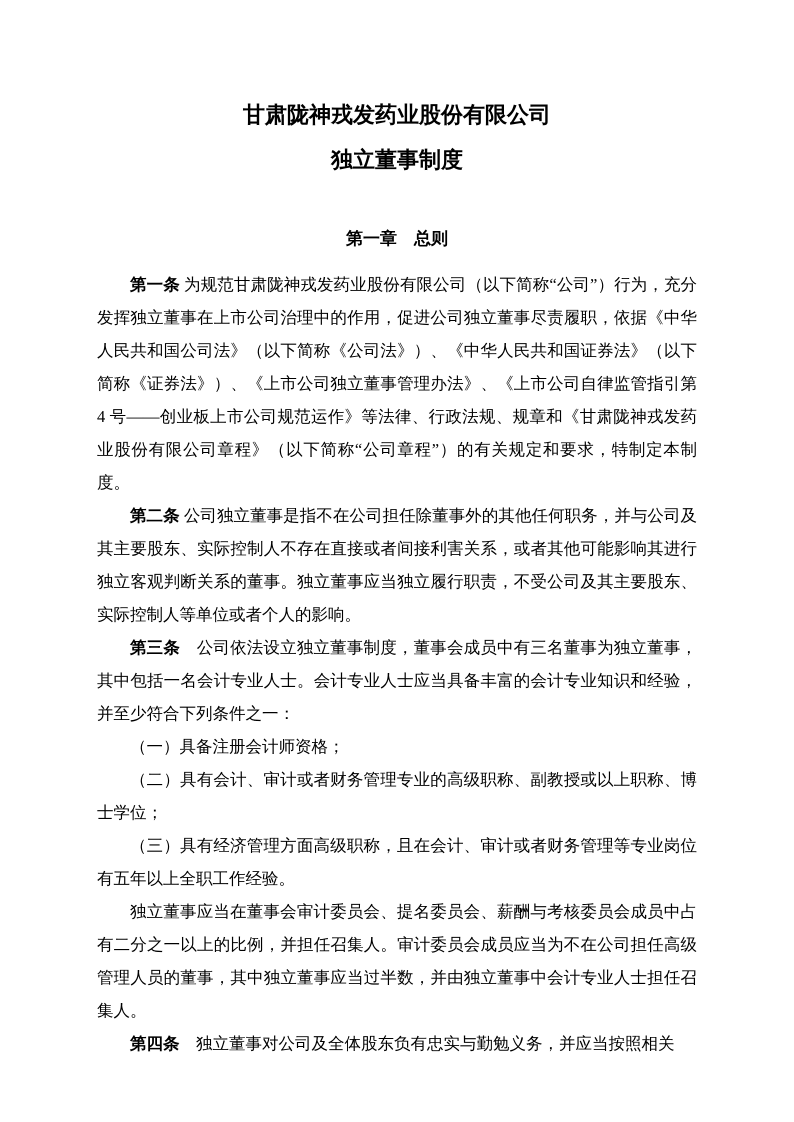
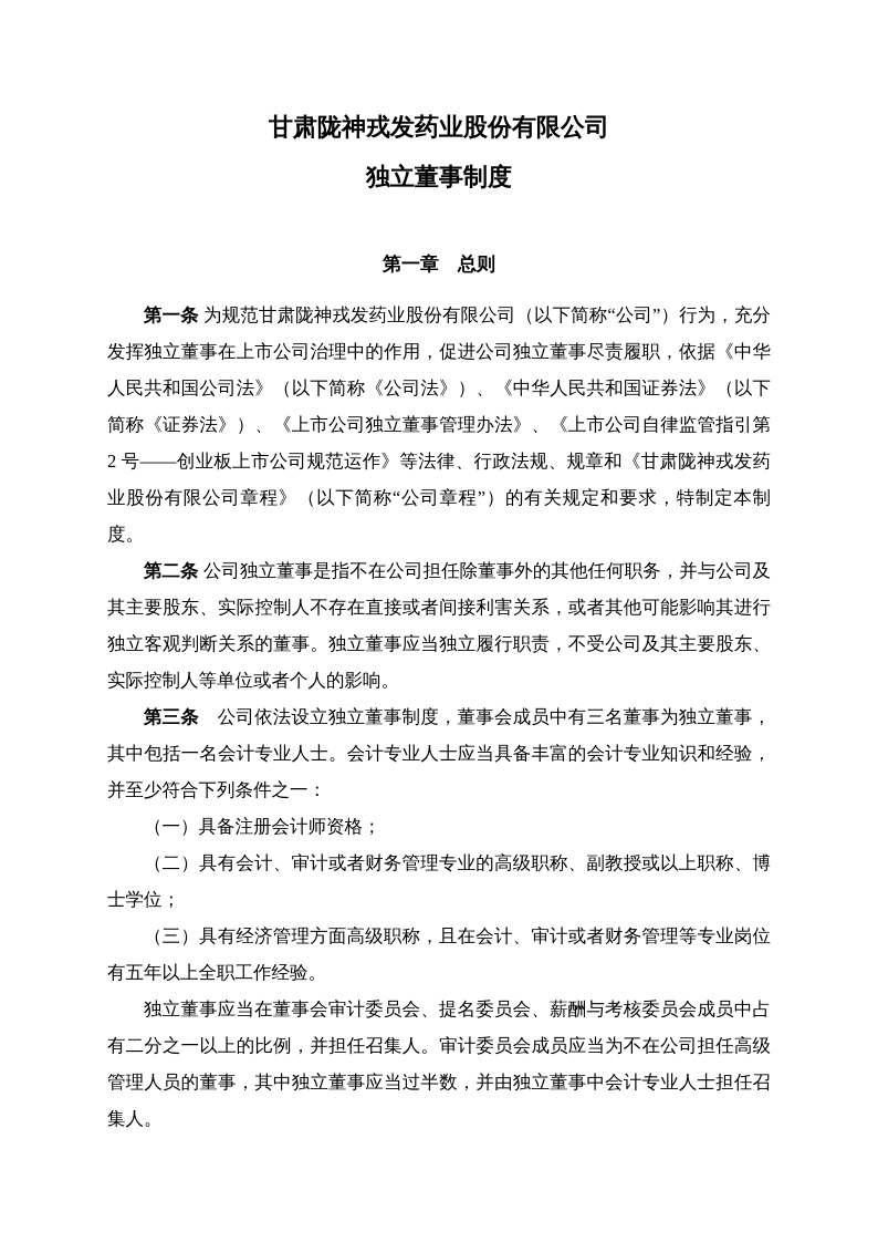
  甘肃陇神戎发药业股份有限公司
  独立董事制度
  第一章 总则
- 第一条 为规范甘肃陇神戎发药业股份有限公司（以下简称“公司”）行为，充分发挥独立董事在上市公司治理中的作用，促进公司独立董事尽责履职，依据《中华人民共和国公司法》（以下简称《公司法》）、《中华人民共和国证券法》（以下简称《证券法》）、《上市公司独立董事管理办法》、《上市公司自律监管指引第 4 号——创业板上市公司规范运作》等法律、行政法规、规章和《甘肃陇神戎发药业股份有限公司章程》（以下简称“公司章程”）的有关规定和要求，特制定本制度。
+ 第一条 为规范甘肃陇神戎发药业股份有限公司（以下简称“公司”）行为，充分发挥独立董事在上市公司治理中的作用，促进公司独立董事尽责履职，依据《中华人民共和国公司法》（以下简称《公司法》）、《中华人民共和国证券法》（以下简称《证券法》）、《上市公司独立董事管理办法》、《上市公司自律监管指引第 2 号——创业板上市公司规范运作》等法律、行政法规、规章和《甘肃陇神戎发药业股份有限公司章程》（以下简称“公司章程”）的有关规定和要求，特制定本制度。
  第二条 公司独立董事是指不在公司担任除董事外的其他任何职务，并与公司及其主要股东、实际控制人不存在直接或者间接利害关系，或者其他可能影响其进行独立客观判断关系的董事。独立董事应当独立履行职责，不受公司及其主要股东、实际控制人等单位或者个人的影响。
  第三条 公司依法设立独立董事制度，董事会成员中有三名董事为独立董事，其中包括一名会计专业人士。会计专业人士应当具备丰富的会计专业知识和经验，并至少符合下列条件之一：
  （一）具备注册会计师资格；
  （二）具有会计、审计或者财务管理专业的高级职称、副教授或以上职称、博士学位；
  （三）具有经济管理方面高级职称，且在会计、审计或者财务管理等专业岗位有五年以上全职工作经验。
  独立董事应当在董事会审计委员会、提名委员会、薪酬与考核委员会成员中占有二分之一以上的比例，并担任召集人。审计委员会成员应当为不在公司担任高级管理人员的董事，其中独立董事应当过半数，并由独立董事中会计专业人士担任召集人。
- 第四条 独立董事对公司及全体股东负有忠实与勤勉义务，并应当按照相关
